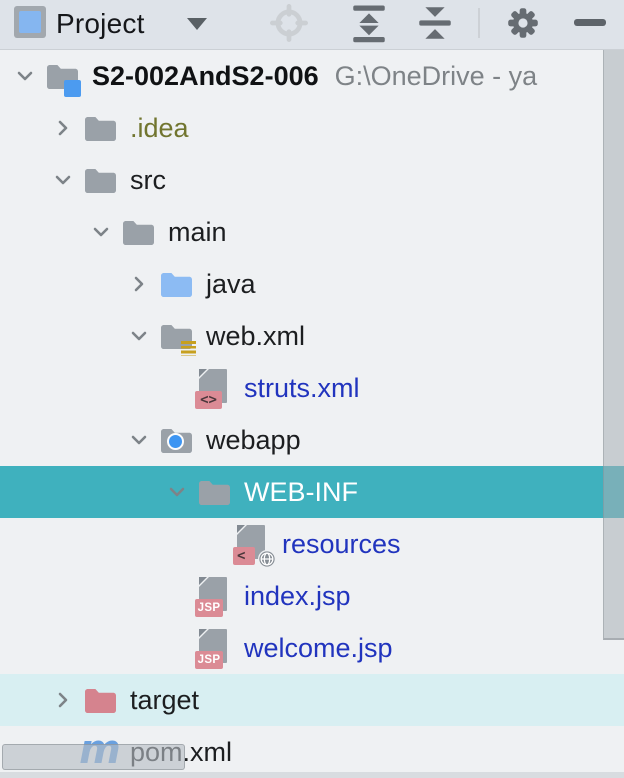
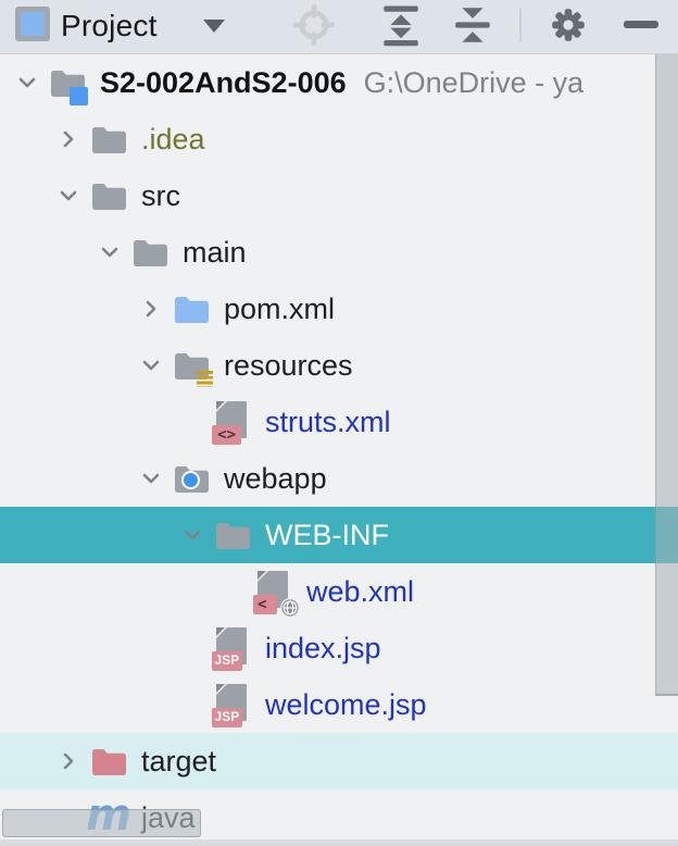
  Project
  S2-002AndS2-006
  G:\OneDrive - ya
  .idea
  src
  main
- java
+ pom.xml
- web.xml
+ resources
  <>
  struts.xml
  webapp
  WEB-INF
  <
- resources
+ web.xml
  JSP
  index.jsp
  JSP
  welcome.jsp
  target
  m
- pom.xml
+ java
